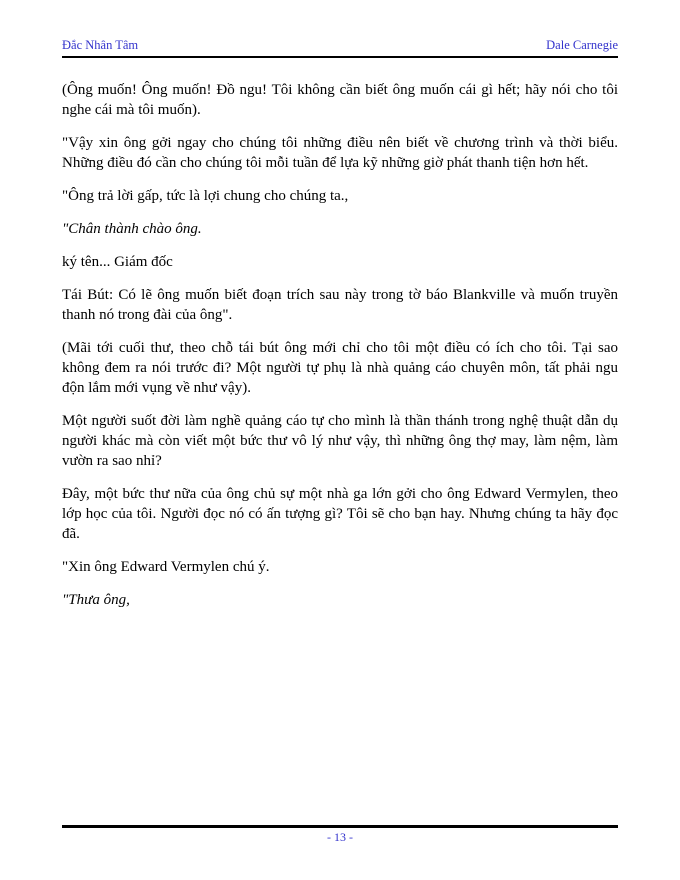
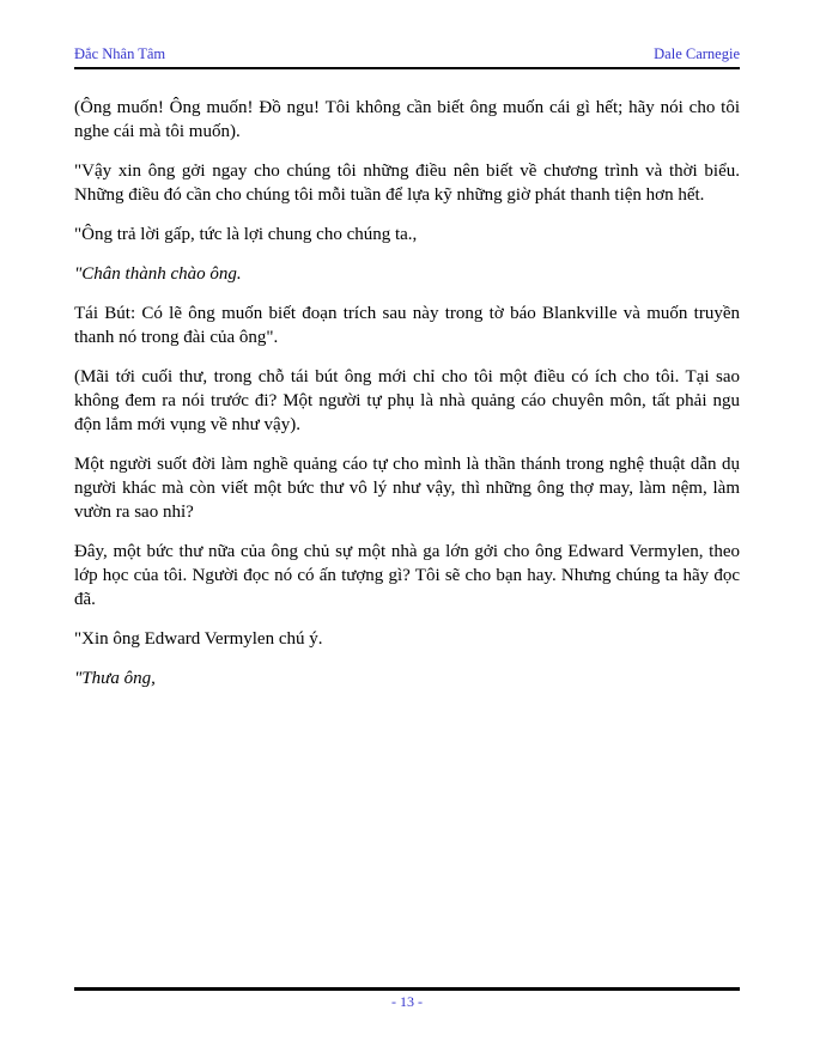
  Đắc Nhân Tâm
  Dale Carnegie
  (Ông muốn! Ông muốn! Đồ ngu! Tôi không cần biết ông muốn cái gì hết; hãy nói cho tôi nghe cái mà tôi muốn).
  "Vậy xin ông gởi ngay cho chúng tôi những điều nên biết về chương trình và thời biểu. Những điều đó cần cho chúng tôi mỗi tuần để lựa kỹ những giờ phát thanh tiện hơn hết.
  "Ông trả lời gấp, tức là lợi chung cho chúng ta.,
  "Chân thành chào ông.
- ký tên... Giám đốc
  Tái Bút: Có lẽ ông muốn biết đoạn trích sau này trong tờ báo Blankville và muốn truyền thanh nó trong đài của ông".
- (Mãi tới cuối thư, theo chỗ tái bút ông mới chỉ cho tôi một điều có ích cho tôi. Tại sao không đem ra nói trước đi? Một người tự phụ là nhà quảng cáo chuyên môn, tất phải ngu độn lắm mới vụng về như vậy).
+ (Mãi tới cuối thư, trong chỗ tái bút ông mới chỉ cho tôi một điều có ích cho tôi. Tại sao không đem ra nói trước đi? Một người tự phụ là nhà quảng cáo chuyên môn, tất phải ngu độn lắm mới vụng về như vậy).
  Một người suốt đời làm nghề quảng cáo tự cho mình là thần thánh trong nghệ thuật dẫn dụ người khác mà còn viết một bức thư vô lý như vậy, thì những ông thợ may, làm nệm, làm vườn ra sao nhỉ?
  Đây, một bức thư nữa của ông chủ sự một nhà ga lớn gởi cho ông Edward Vermylen, theo lớp học của tôi. Người đọc nó có ấn tượng gì? Tôi sẽ cho bạn hay. Nhưng chúng ta hãy đọc đã.
  "Xin ông Edward Vermylen chú ý.
  "Thưa ông,
  - 13 -
